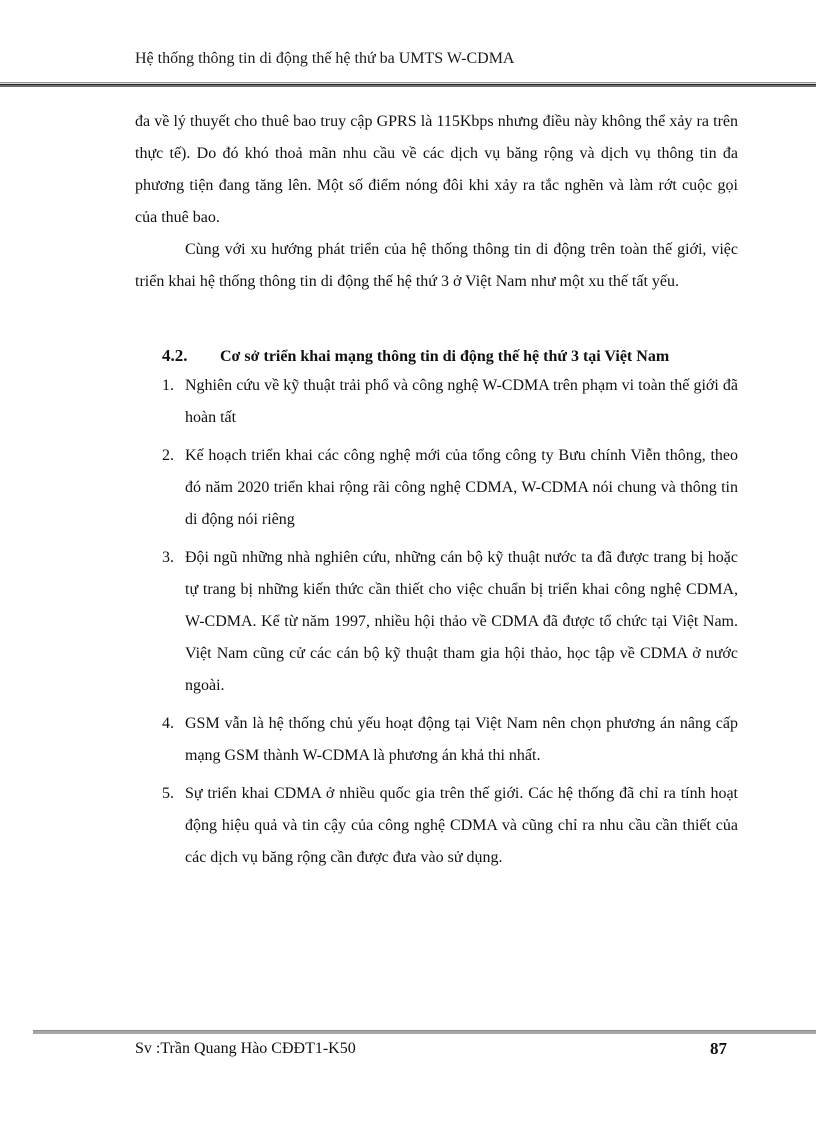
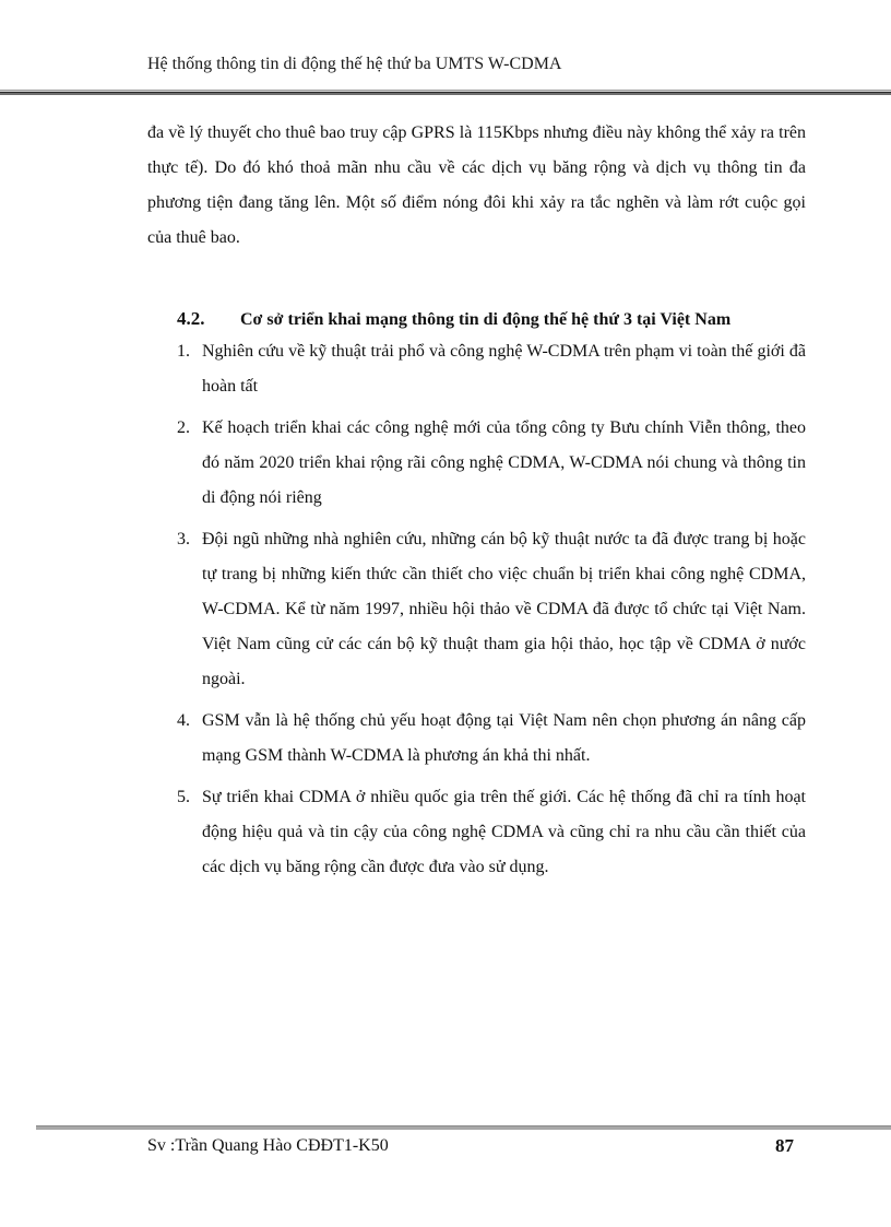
  Hệ thống thông tin di động thế hệ thứ ba UMTS W-CDMA
  đa về lý thuyết cho thuê bao truy cập GPRS là 115Kbps nhưng điều này không thể xảy ra trên thực tế). Do đó khó thoả mãn nhu cầu về các dịch vụ băng rộng và dịch vụ thông tin đa phương tiện đang tăng lên. Một số điểm nóng đôi khi xảy ra tắc nghẽn và làm rớt cuộc gọi của thuê bao.
- Cùng với xu hướng phát triển của hệ thống thông tin di động trên toàn thế giới, việc triển khai hệ thống thông tin di động thế hệ thứ 3 ở Việt Nam như một xu thế tất yếu.
  4.2.
  Cơ sở triển khai mạng thông tin di động thế hệ thứ 3 tại Việt Nam
  1.
  Nghiên cứu về kỹ thuật trải phổ và công nghệ W-CDMA trên phạm vi toàn thế giới đã hoàn tất
  2.
  Kế hoạch triển khai các công nghệ mới của tổng công ty Bưu chính Viễn thông, theo đó năm 2020 triển khai rộng rãi công nghệ CDMA, W-CDMA nói chung và thông tin di động nói riêng
  3.
  Đội ngũ những nhà nghiên cứu, những cán bộ kỹ thuật nước ta đã được trang bị hoặc tự trang bị những kiến thức cần thiết cho việc chuẩn bị triển khai công nghệ CDMA, W-CDMA. Kể từ năm 1997, nhiều hội thảo về CDMA đã được tổ chức tại Việt Nam. Việt Nam cũng cử các cán bộ kỹ thuật tham gia hội thảo, học tập về CDMA ở nước ngoài.
  4.
  GSM vẫn là hệ thống chủ yếu hoạt động tại Việt Nam nên chọn phương án nâng cấp mạng GSM thành W-CDMA là phương án khả thi nhất.
  5.
  Sự triển khai CDMA ở nhiều quốc gia trên thế giới. Các hệ thống đã chỉ ra tính hoạt động hiệu quả và tin cậy của công nghệ CDMA và cũng chỉ ra nhu cầu cần thiết của các dịch vụ băng rộng cần được đưa vào sử dụng.
  Sv :Trần Quang Hào CĐĐT1-K50
  87
